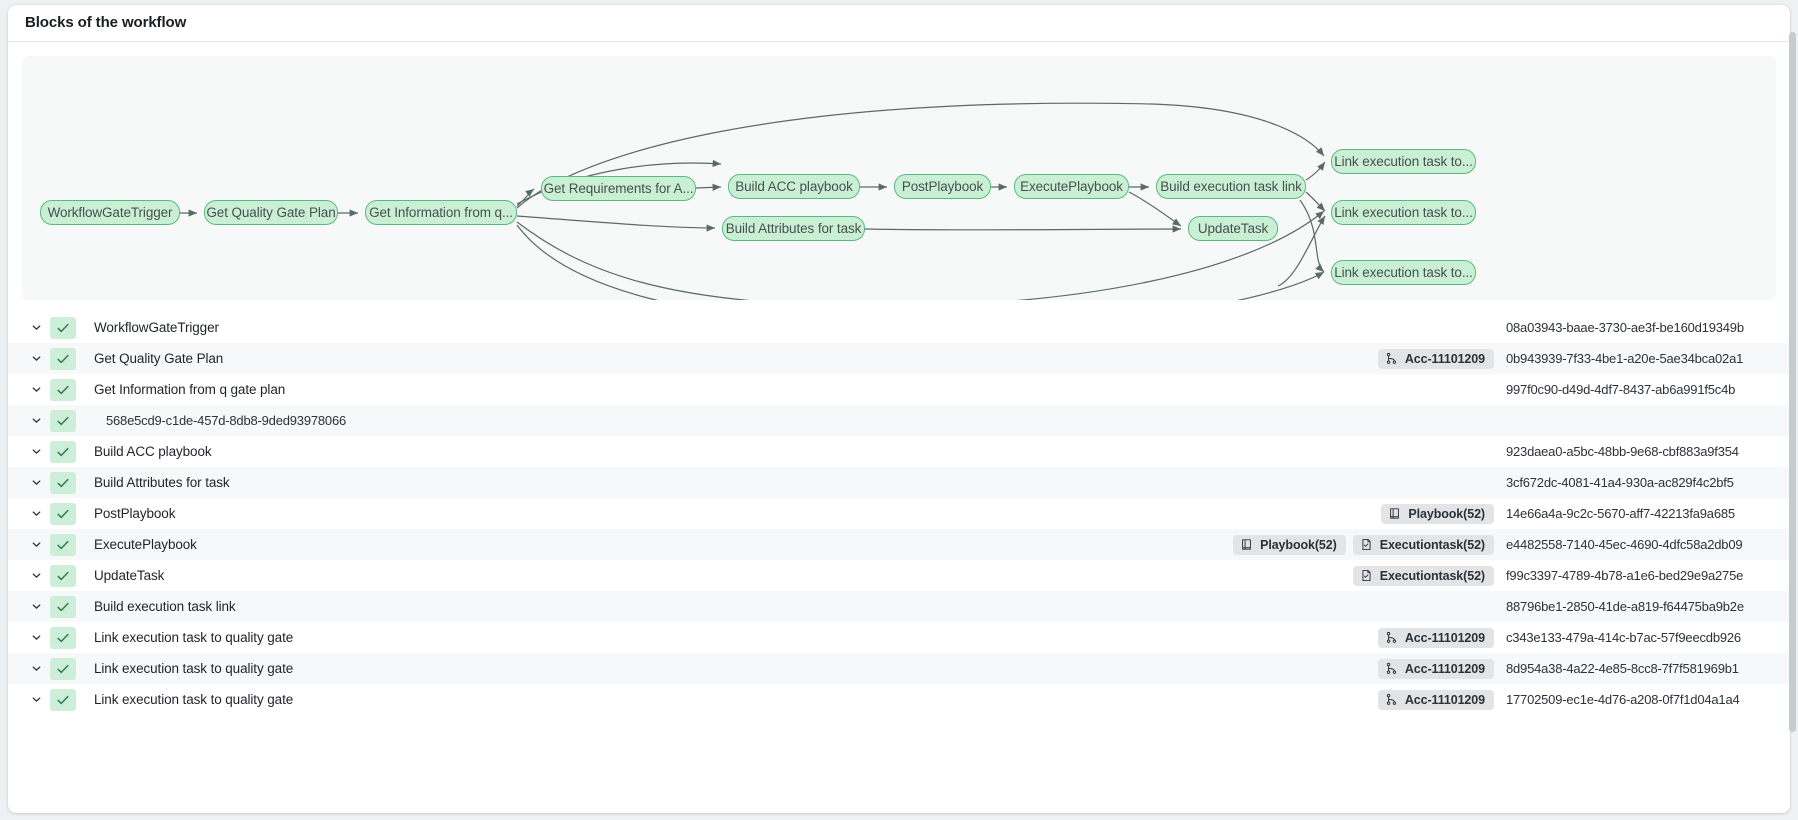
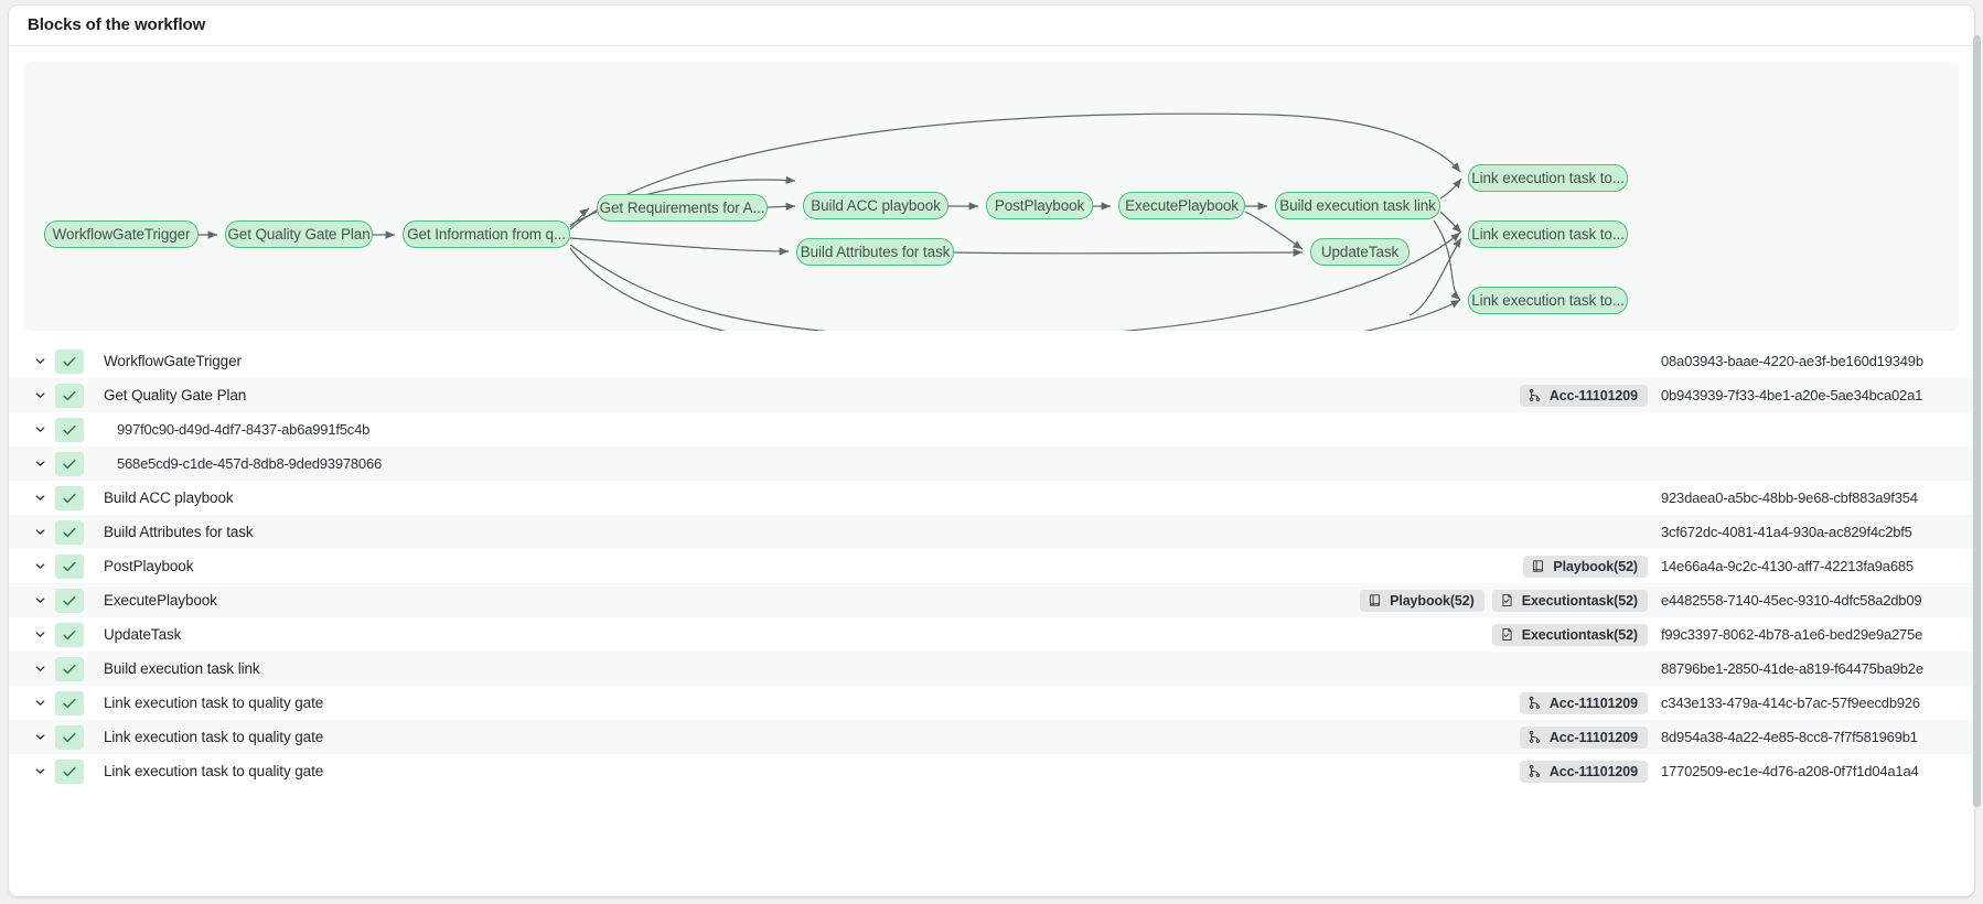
  Blocks of the workflow
  WorkflowGateTrigger
  Get Quality Gate Plan
  Get Information from q...
  Get Requirements for A...
  Build ACC playbook
  PostPlaybook
  ExecutePlaybook
  Build execution task link
  Build Attributes for task
  UpdateTask
  Link execution task to...
  Link execution task to...
  Link execution task to...
  WorkflowGateTrigger
- 08a03943-baae-3730-ae3f-be160d19349b
+ 08a03943-baae-4220-ae3f-be160d19349b
  Get Quality Gate Plan
  Acc-11101209
  0b943939-7f33-4be1-a20e-5ae34bca02a1
- Get Information from q gate plan
  997f0c90-d49d-4df7-8437-ab6a991f5c4b
  568e5cd9-c1de-457d-8db8-9ded93978066
  Build ACC playbook
  923daea0-a5bc-48bb-9e68-cbf883a9f354
  Build Attributes for task
  3cf672dc-4081-41a4-930a-ac829f4c2bf5
  PostPlaybook
  Playbook(52)
- 14e66a4a-9c2c-5670-aff7-42213fa9a685
+ 14e66a4a-9c2c-4130-aff7-42213fa9a685
  ExecutePlaybook
  Playbook(52)
  Executiontask(52)
- e4482558-7140-45ec-4690-4dfc58a2db09
+ e4482558-7140-45ec-9310-4dfc58a2db09
  UpdateTask
  Executiontask(52)
- f99c3397-4789-4b78-a1e6-bed29e9a275e
+ f99c3397-8062-4b78-a1e6-bed29e9a275e
  Build execution task link
  88796be1-2850-41de-a819-f64475ba9b2e
  Link execution task to quality gate
  Acc-11101209
  c343e133-479a-414c-b7ac-57f9eecdb926
  Link execution task to quality gate
  Acc-11101209
  8d954a38-4a22-4e85-8cc8-7f7f581969b1
  Link execution task to quality gate
  Acc-11101209
  17702509-ec1e-4d76-a208-0f7f1d04a1a4
